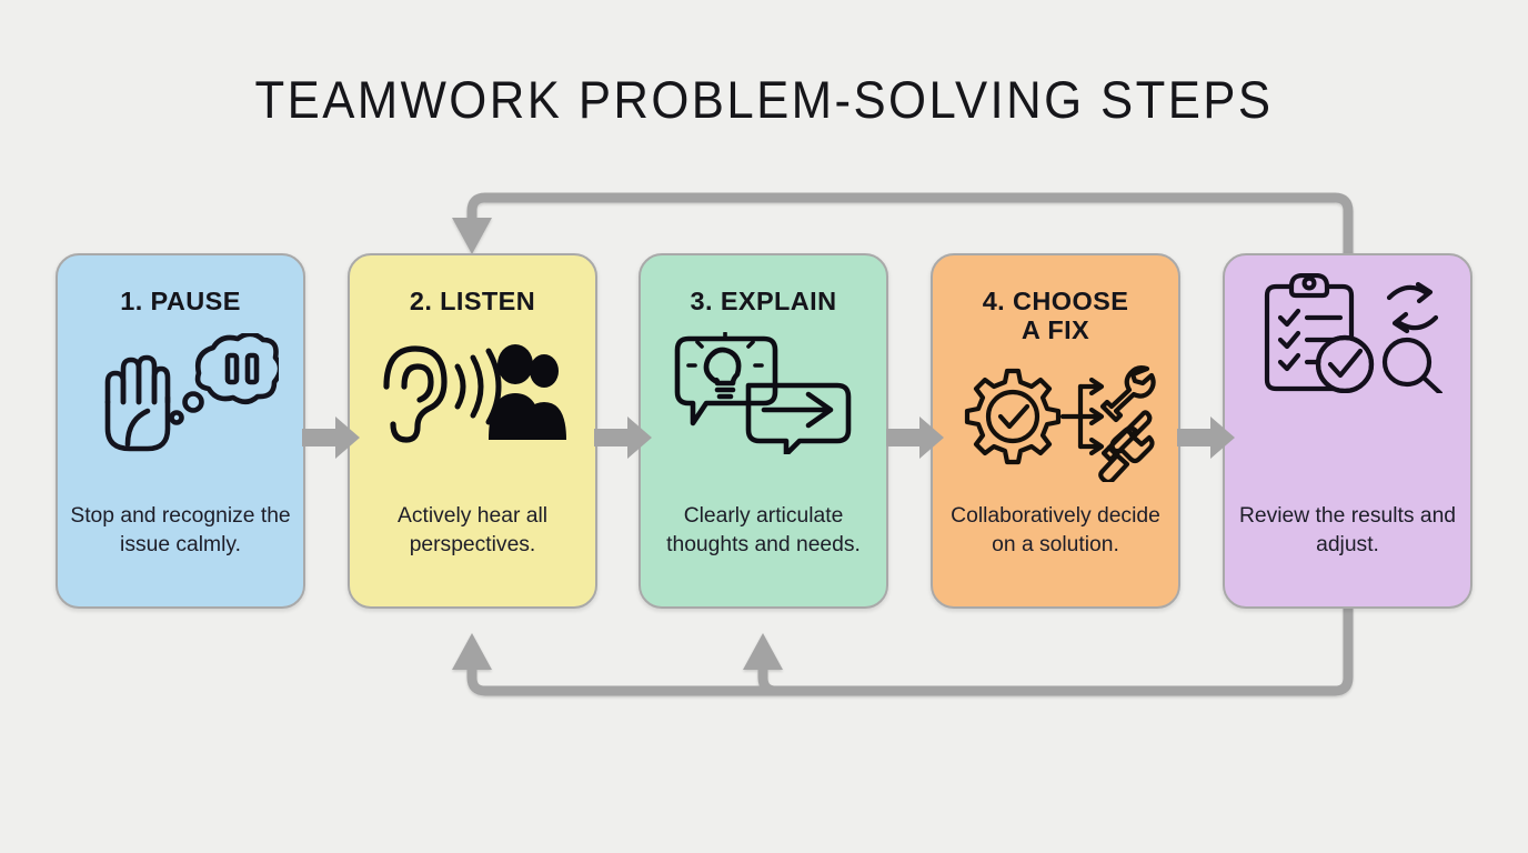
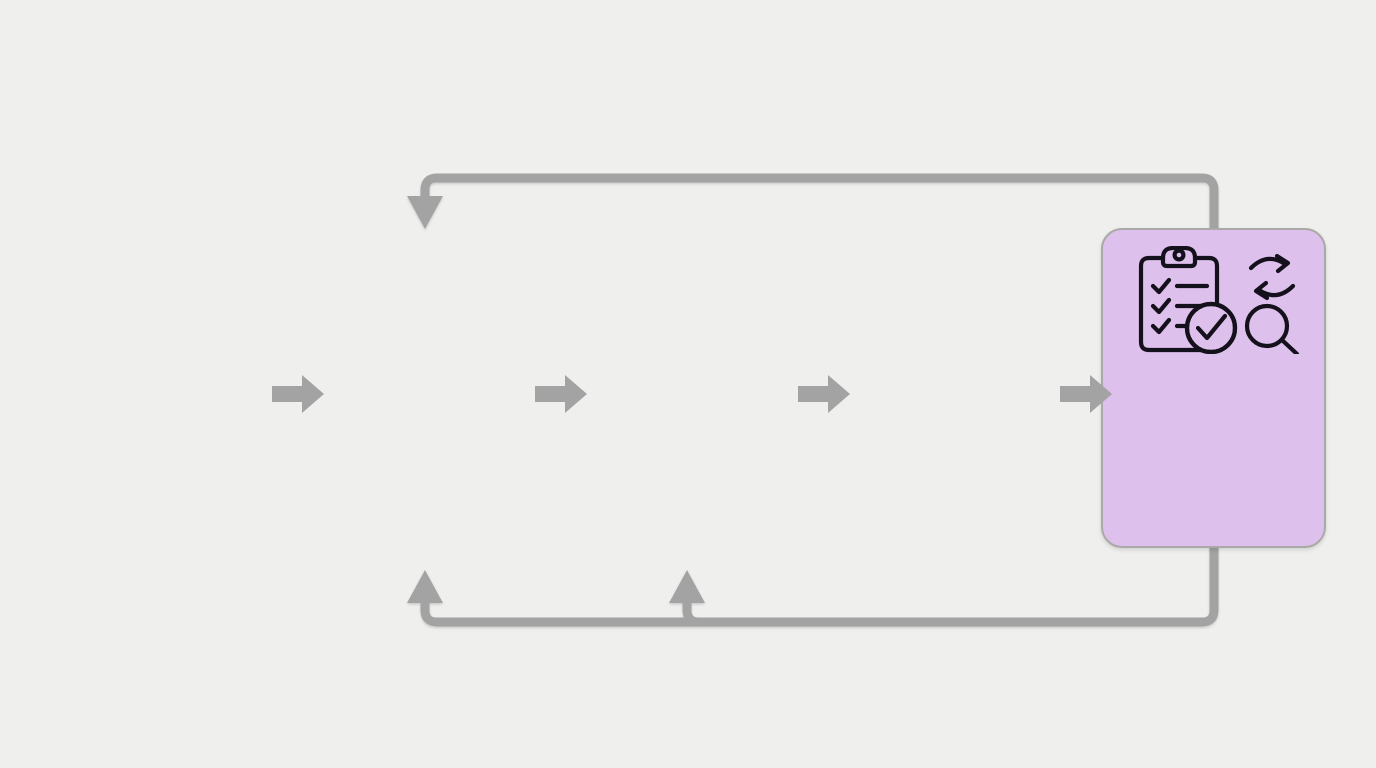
- TEAMWORK PROBLEM-SOLVING STEPS
- 1. PAUSE
- Stop and recognize the issue calmly.
- 2. LISTEN
- Actively hear all perspectives.
- 3. EXPLAIN
- Clearly articulate thoughts and needs.
- 4. CHOOSE
- A FIX
- Collaboratively decide on a solution.
- Review the results and adjust.
